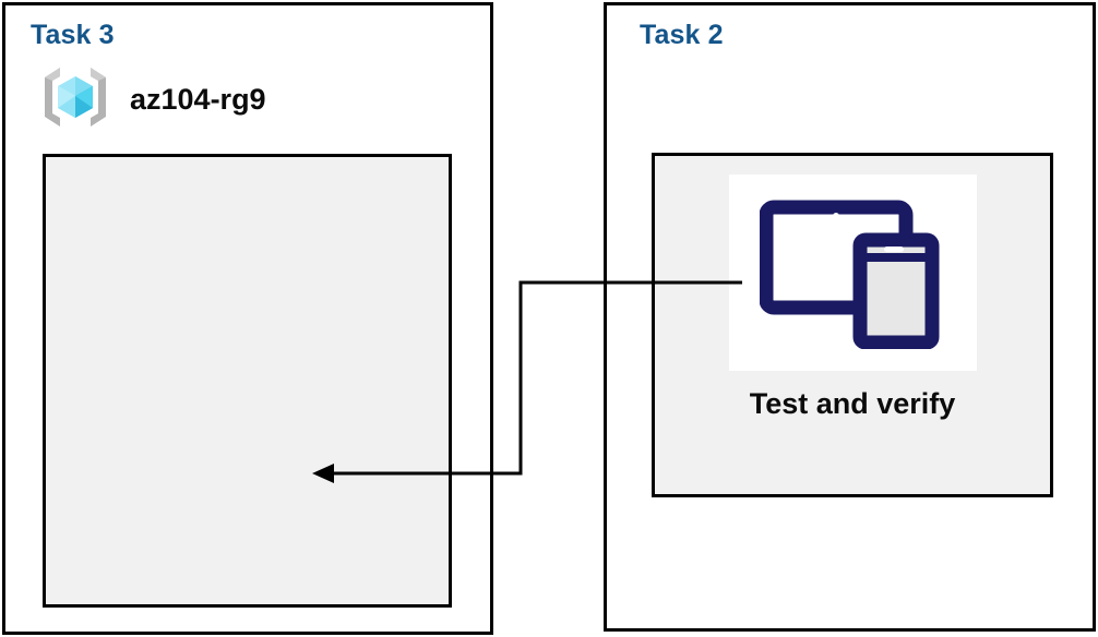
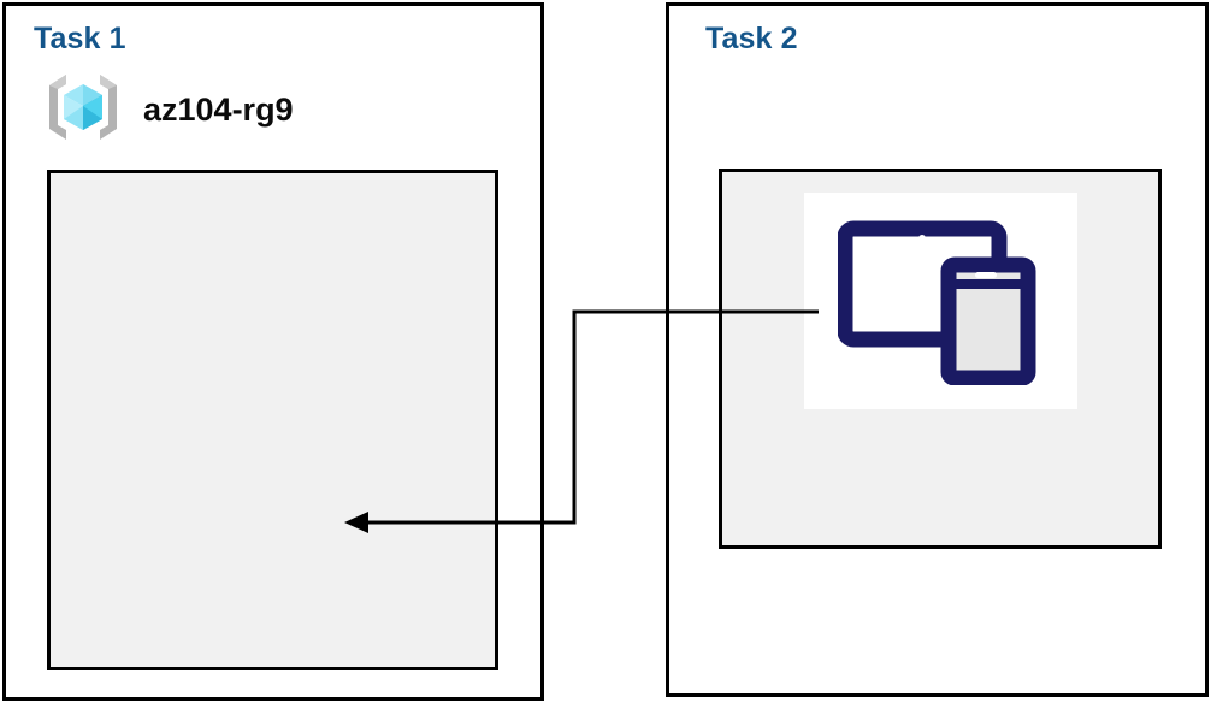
- Task 3
+ Task 1
  az104-rg9
  Task 2
- Test and verify
